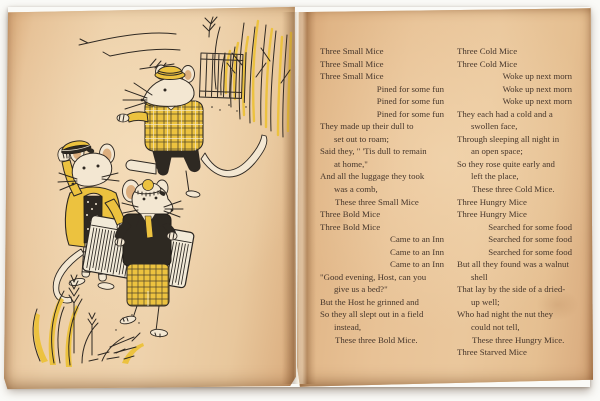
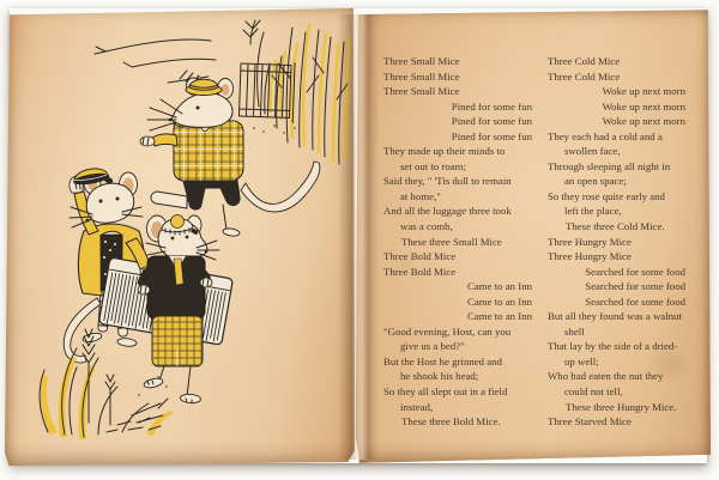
  Three Small Mice
  Three Small Mice
  Three Small Mice
  Pined for some fun
  Pined for some fun
  Pined for some fun
- They made up their dull to
+ They made up their minds to
  set out to roam;
  Said they, " 'Tis dull to remain
  at home,"
- And all the luggage they took
+ And all the luggage three took
  was a comb,
  These three Small Mice
  Three Bold Mice
  Three Bold Mice
  Came to an Inn
  Came to an Inn
  Came to an Inn
  "Good evening, Host, can you
  give us a bed?"
  But the Host he grinned and
+ he shook his head;
  So they all slept out in a field
  instead,
  These three Bold Mice.
  Three Cold Mice
  Three Cold Mice
  Woke up next morn
  Woke up next morn
  Woke up next morn
  They each had a cold and a
  swollen face,
  Through sleeping all night in
  an open space;
  So they rose quite early and
  left the place,
  These three Cold Mice.
  Three Hungry Mice
  Three Hungry Mice
  Searched for some food
  Searched for some food
  Searched for some food
  But all they found was a walnut
  shell
  That lay by the side of a dried-
  up well;
- Who had night the nut they
+ Who had eaten the nut they
  could not tell,
  These three Hungry Mice.
  Three Starved Mice
